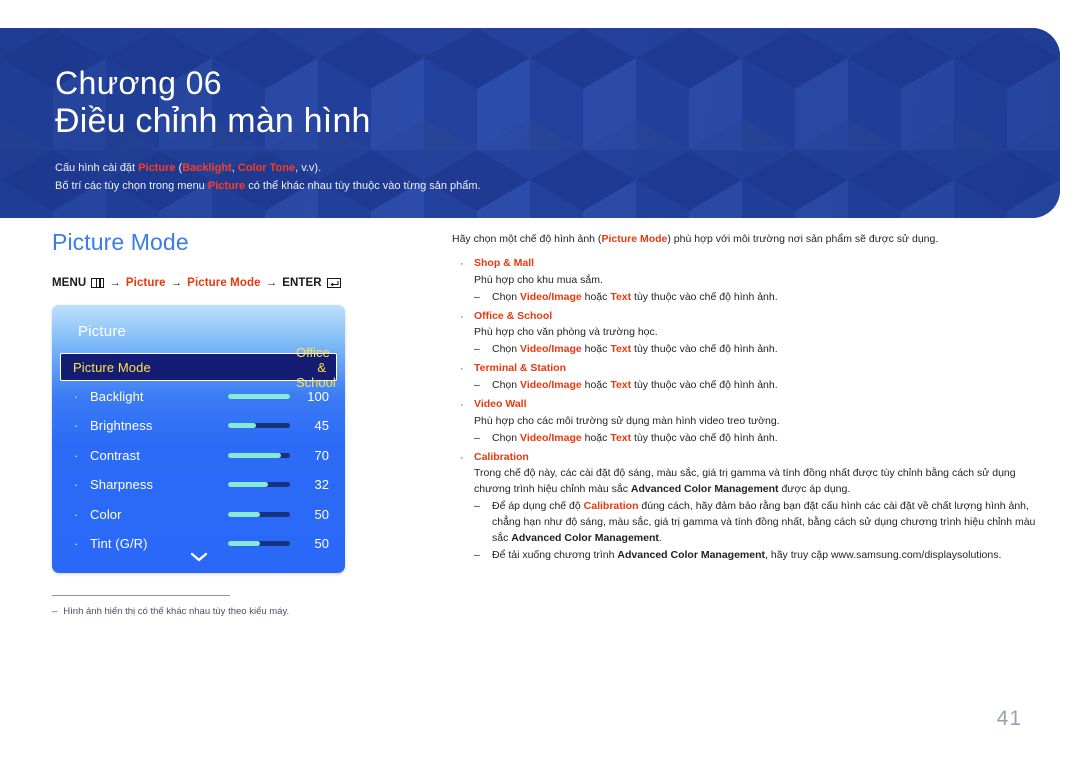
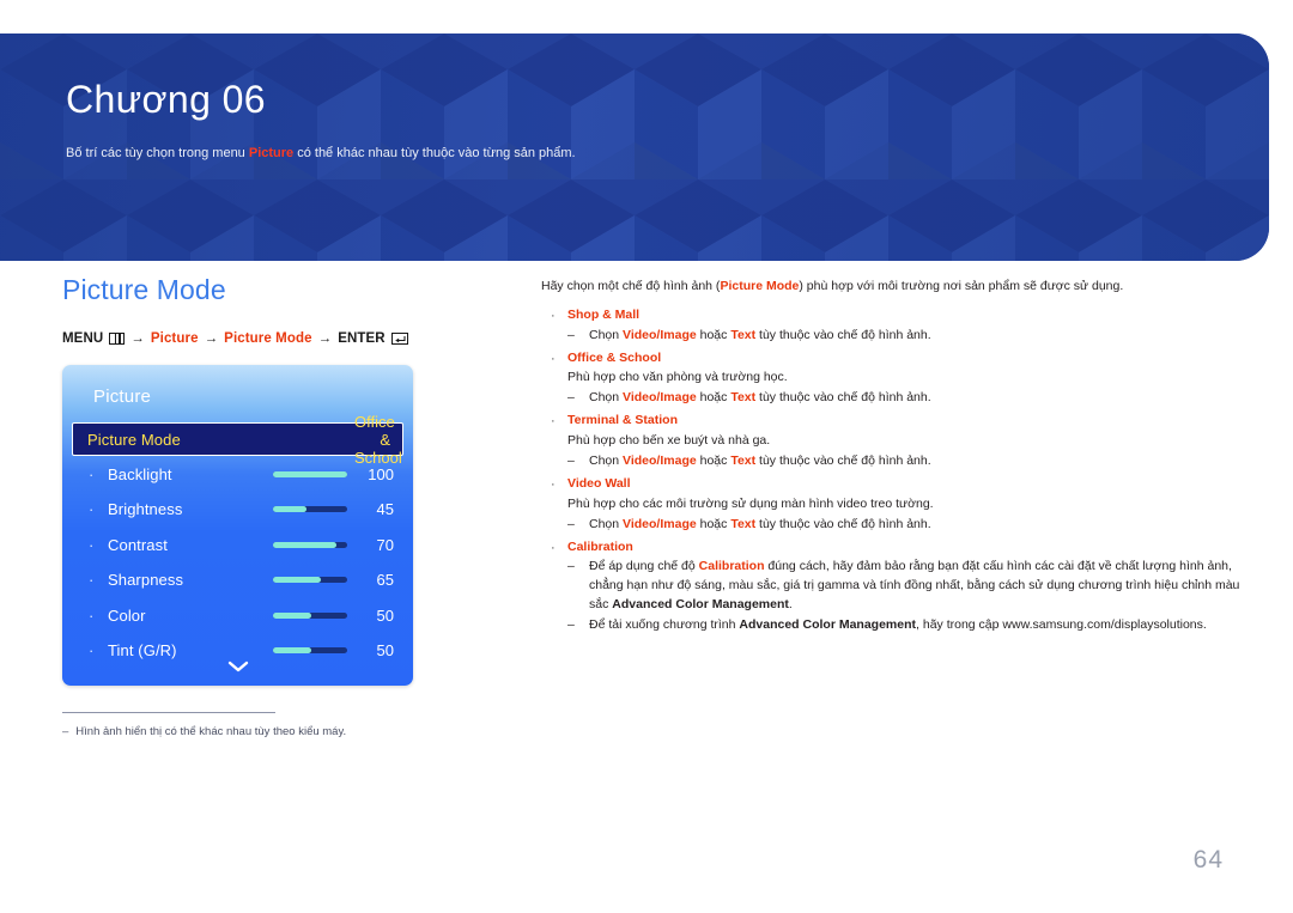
  Chương 06
- Điều chỉnh màn hình
- Cấu hình cài đặt Picture (Backlight, Color Tone, v.v).
  Bố trí các tùy chọn trong menu Picture có thể khác nhau tùy thuộc vào từng sản phẩm.
  Picture Mode
  MENU
  →
  Picture
  →
  Picture Mode
  →
  ENTER
  Picture
  Picture Mode
  Office & School
  ·
  Backlight
  100
  ·
  Brightness
  45
  ·
  Contrast
  70
  ·
  Sharpness
- 32
+ 65
  ·
  Color
  50
  ·
  Tint (G/R)
  50
  ‒
  Hình ảnh hiển thị có thể khác nhau tùy theo kiểu máy.
  Hãy chọn một chế độ hình ảnh (Picture Mode) phù hợp với môi trường nơi sản phẩm sẽ được sử dụng.
  ·
  Shop & Mall
- Phù hợp cho khu mua sắm.
  ‒
  Chọn Video/Image hoặc Text tùy thuộc vào chế độ hình ảnh.
  ·
  Office & School
  Phù hợp cho văn phòng và trường học.
  ‒
  Chọn Video/Image hoặc Text tùy thuộc vào chế độ hình ảnh.
  ·
  Terminal & Station
+ Phù hợp cho bến xe buýt và nhà ga.
  ‒
  Chọn Video/Image hoặc Text tùy thuộc vào chế độ hình ảnh.
  ·
  Video Wall
  Phù hợp cho các môi trường sử dụng màn hình video treo tường.
  ‒
  Chọn Video/Image hoặc Text tùy thuộc vào chế độ hình ảnh.
  ·
  Calibration
- Trong chế độ này, các cài đặt độ sáng, màu sắc, giá trị gamma và tính đồng nhất được tùy chỉnh bằng cách sử dụng chương trình hiệu chỉnh màu sắc Advanced Color Management được áp dụng.
  ‒
  Để áp dụng chế độ Calibration đúng cách, hãy đảm bảo rằng bạn đặt cấu hình các cài đặt về chất lượng hình ảnh, chẳng hạn như độ sáng, màu sắc, giá trị gamma và tính đồng nhất, bằng cách sử dụng chương trình hiệu chỉnh màu sắc Advanced Color Management.
  ‒
- Để tải xuống chương trình Advanced Color Management, hãy truy cập www.samsung.com/displaysolutions.
+ Để tải xuống chương trình Advanced Color Management, hãy trong cập www.samsung.com/displaysolutions.
- 41
+ 64
